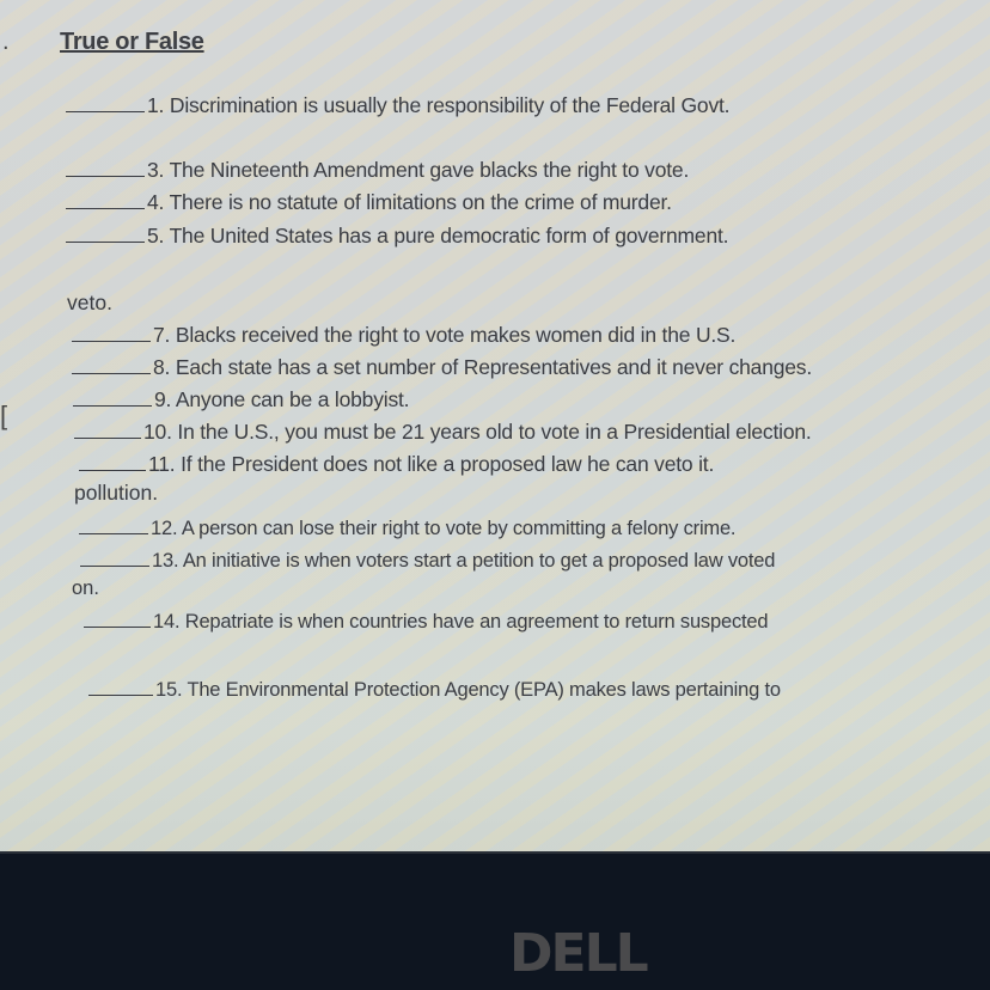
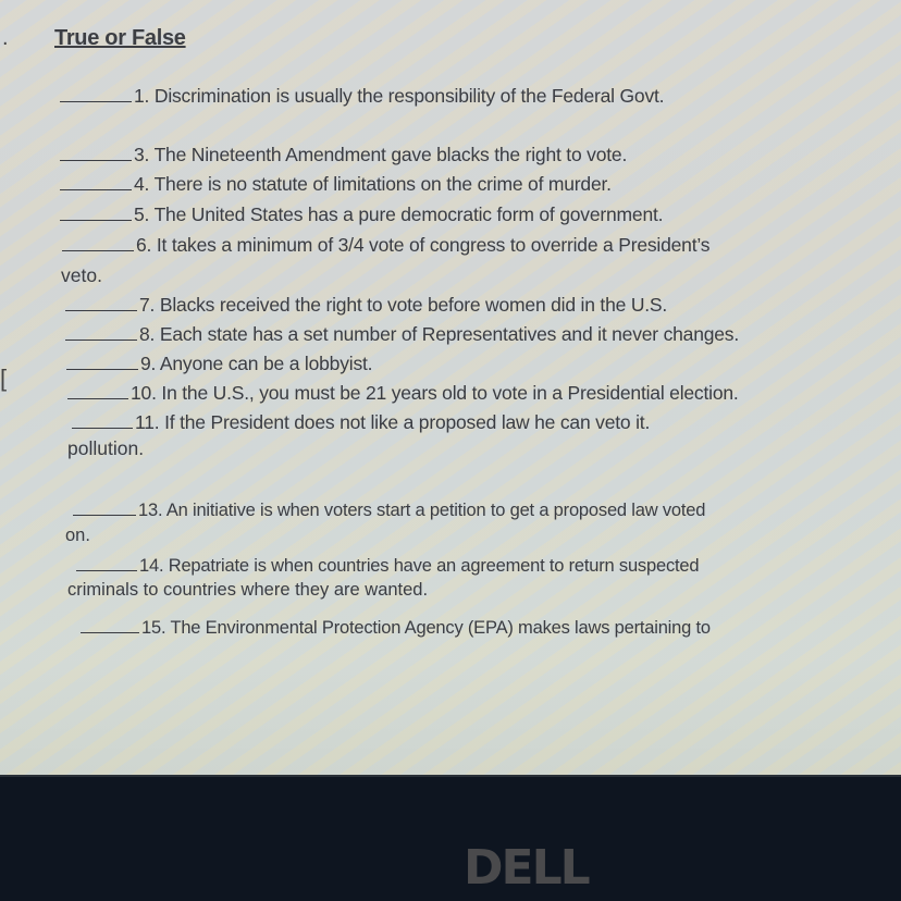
  .
  [
  True or False
  1. Discrimination is usually the responsibility of the Federal Govt.
  3. The Nineteenth Amendment gave blacks the right to vote.
  4. There is no statute of limitations on the crime of murder.
  5. The United States has a pure democratic form of government.
+ 6. It takes a minimum of 3/4 vote of congress to override a President’s
  veto.
- 7. Blacks received the right to vote makes women did in the U.S.
+ 7. Blacks received the right to vote before women did in the U.S.
  8. Each state has a set number of Representatives and it never changes.
  9. Anyone can be a lobbyist.
  10. In the U.S., you must be 21 years old to vote in a Presidential election.
  11. If the President does not like a proposed law he can veto it.
  pollution.
- 12. A person can lose their right to vote by committing a felony crime.
  13. An initiative is when voters start a petition to get a proposed law voted
  on.
  14. Repatriate is when countries have an agreement to return suspected
+ criminals to countries where they are wanted.
  15. The Environmental Protection Agency (EPA) makes laws pertaining to
  DELL
